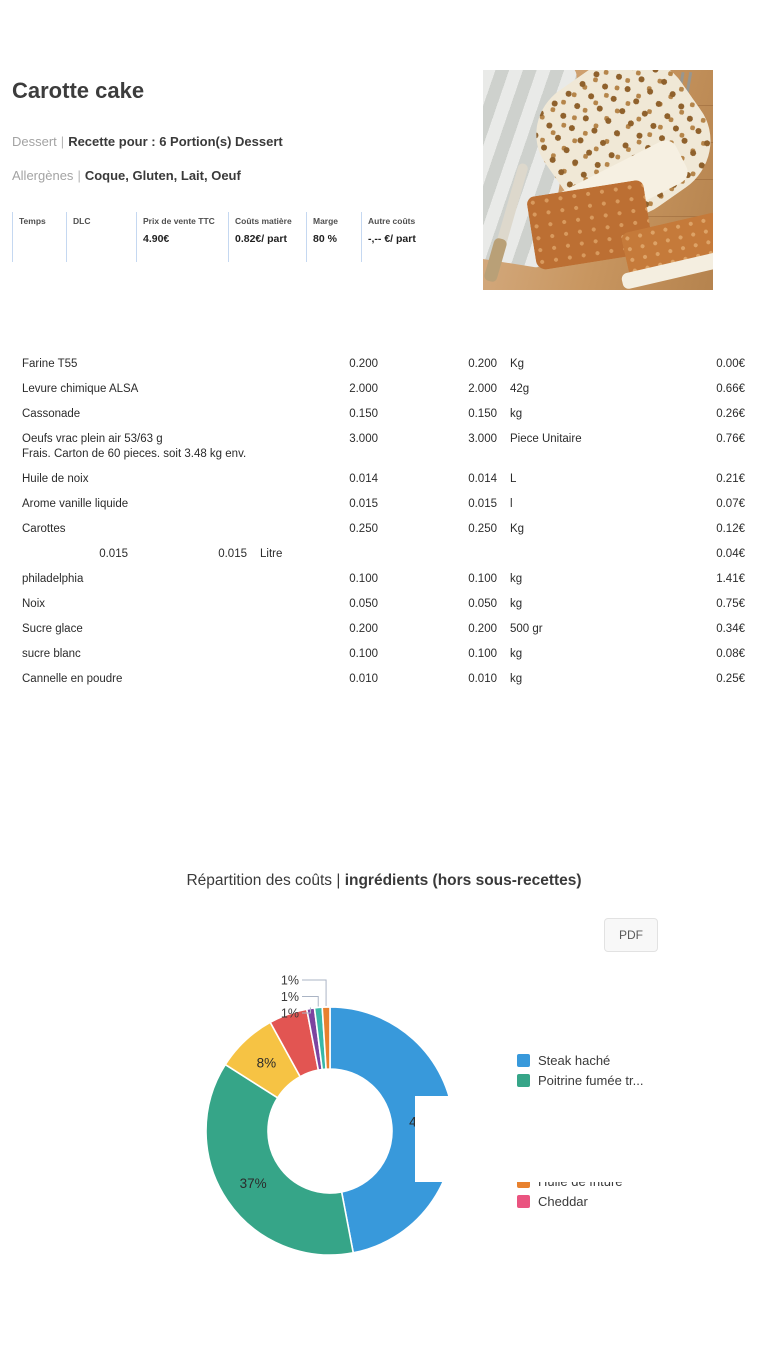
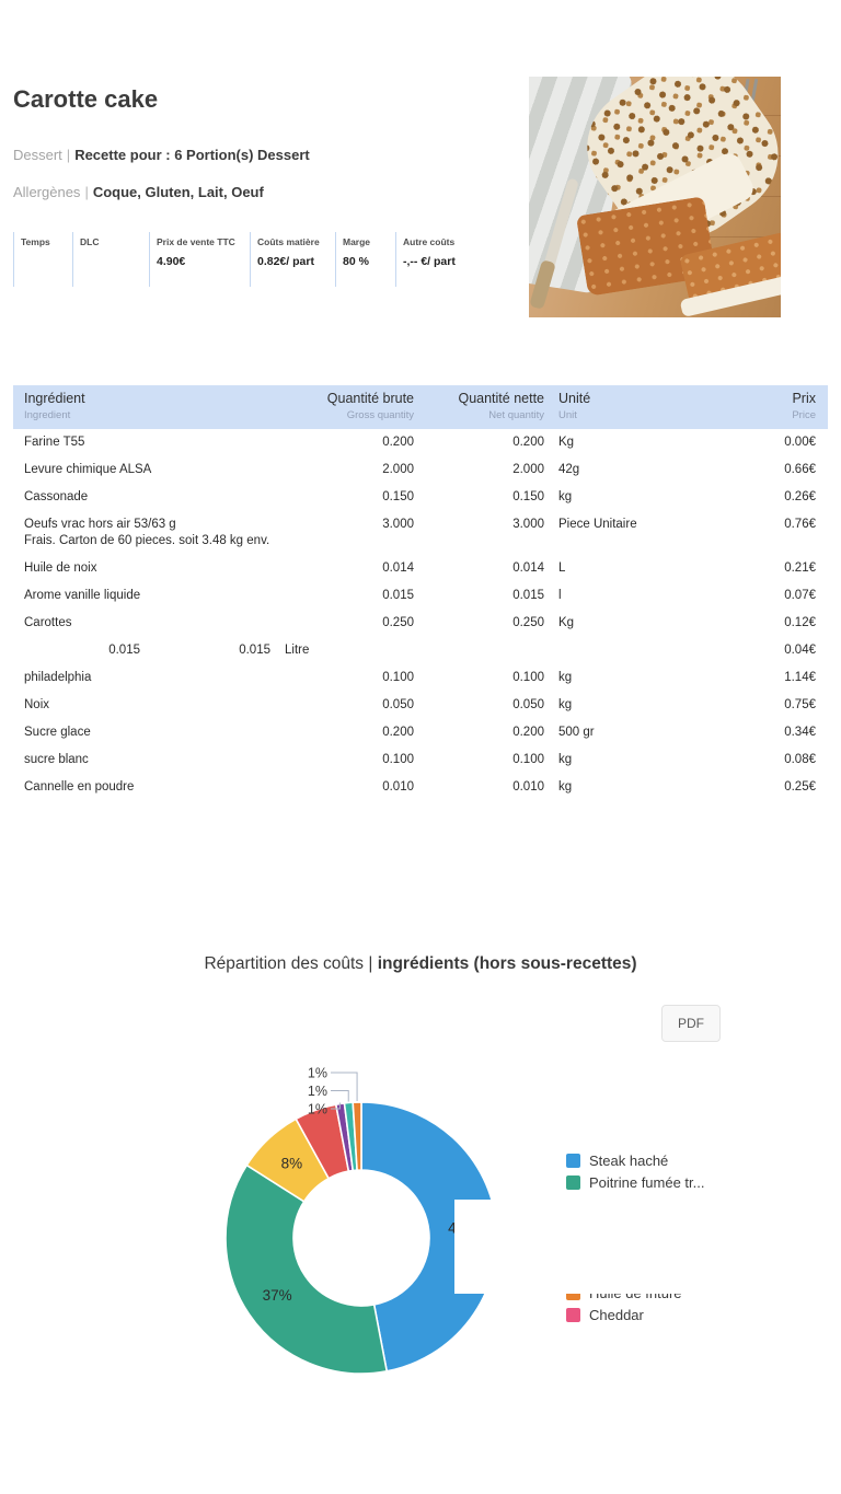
  Carotte cake
  Dessert | Recette pour : 6 Portion(s) Dessert
  Allergènes | Coque, Gluten, Lait, Oeuf
  Temps
  DLC
  Prix de vente TTC
  4.90€
  Coûts matière
  0.82€/ part
  Marge
  80 %
  Autre coûts
  -,-- €/ part
+ Ingrédient
+ Ingredient
+ Quantité brute
+ Gross quantity
+ Quantité nette
+ Net quantity
+ Unité
+ Unit
+ Prix
+ Price
  Farine T55
  0.200
  0.200
  Kg
  0.00€
  Levure chimique ALSA
  2.000
  2.000
  42g
  0.66€
  Cassonade
  0.150
  0.150
  kg
  0.26€
- Oeufs vrac plein air 53/63 g
+ Oeufs vrac hors air 53/63 g
  Frais. Carton de 60 pieces. soit 3.48 kg env.
  3.000
  3.000
  Piece Unitaire
  0.76€
  Huile de noix
  0.014
  0.014
  L
  0.21€
  Arome vanille liquide
  0.015
  0.015
  l
  0.07€
  Carottes
  0.250
  0.250
  Kg
  0.12€
  0.015
  0.015
  Litre
  0.04€
  philadelphia
  0.100
  0.100
  kg
- 1.41€
+ 1.14€
  Noix
  0.050
  0.050
  kg
  0.75€
  Sucre glace
  0.200
  0.200
  500 gr
  0.34€
  sucre blanc
  0.100
  0.100
  kg
  0.08€
  Cannelle en poudre
  0.010
  0.010
  kg
  0.25€
  Répartition des coûts | ingrédients (hors sous-recettes)
  PDF
  37%
  8%
  1%
  1%
  1%
  Steak haché
  Poitrine fumée tr...
  Cheddar
